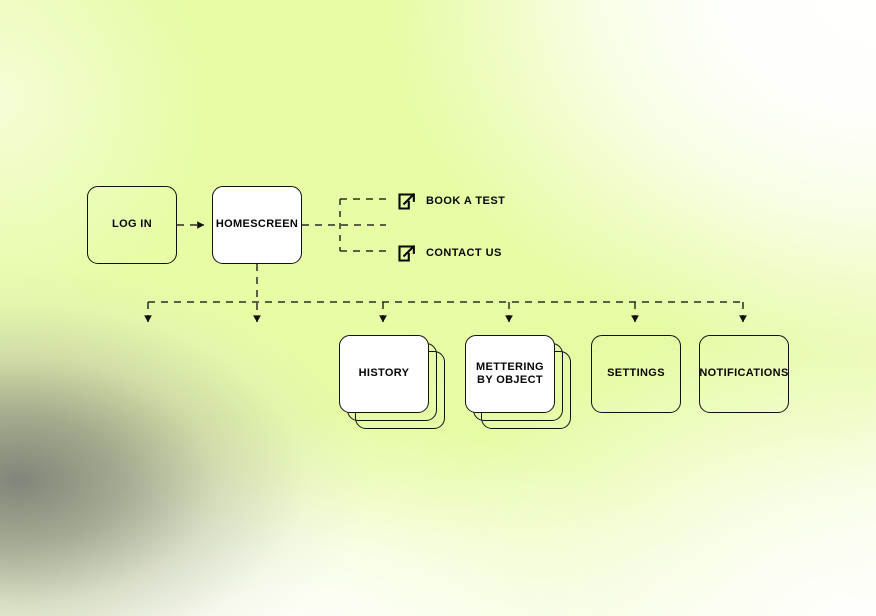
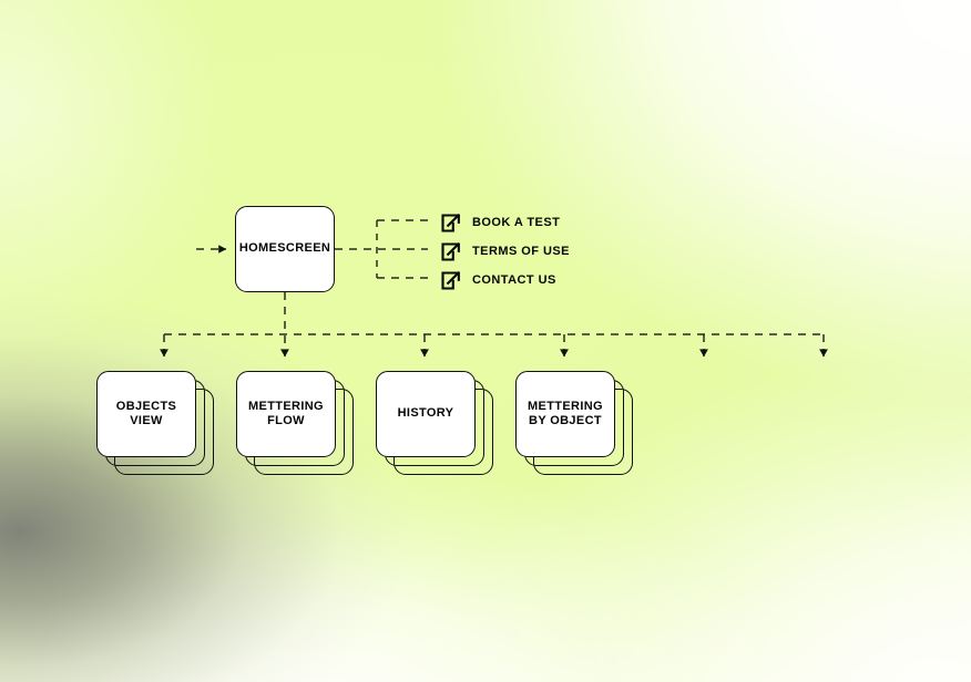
- LOG IN
  HOMESCREEN
  BOOK A TEST
+ TERMS OF USE
  CONTACT US
+ OBJECTS VIEW
+ METTERING FLOW
  HISTORY
  METTERING BY OBJECT
- SETTINGS
- NOTIFICATIONS
